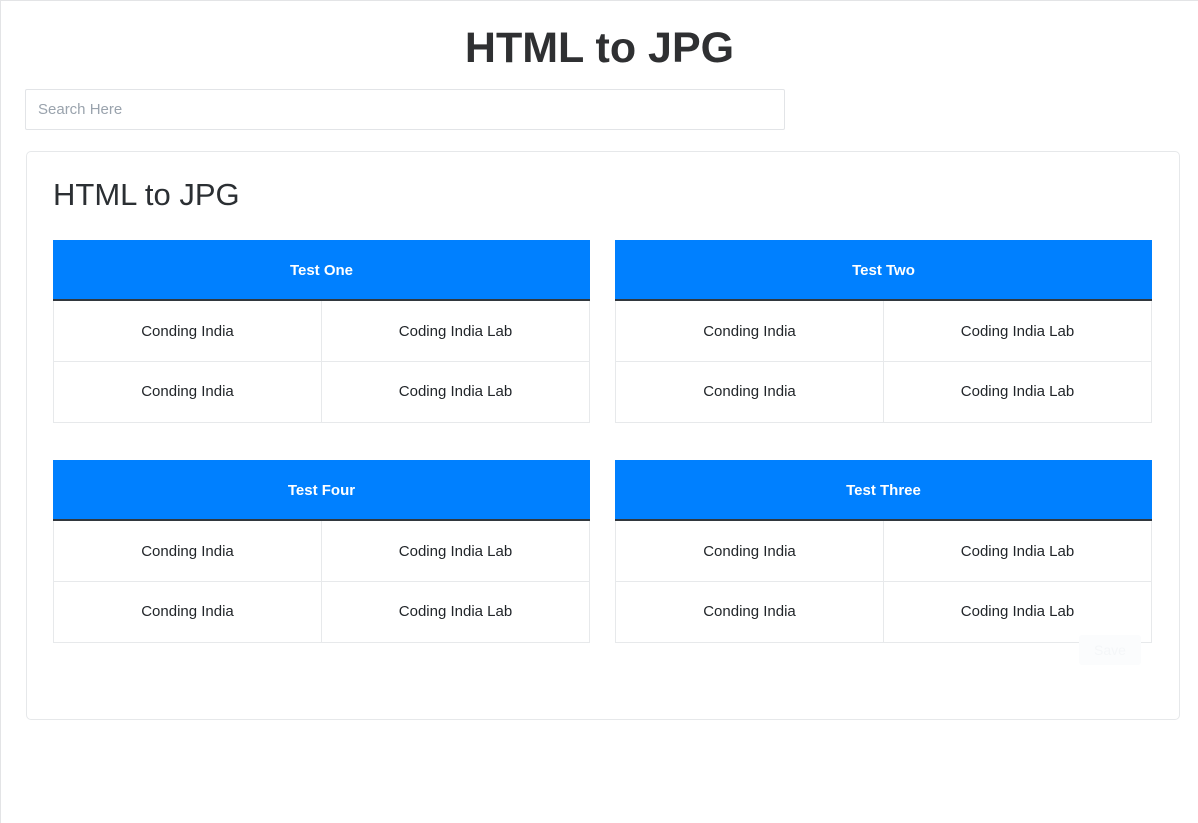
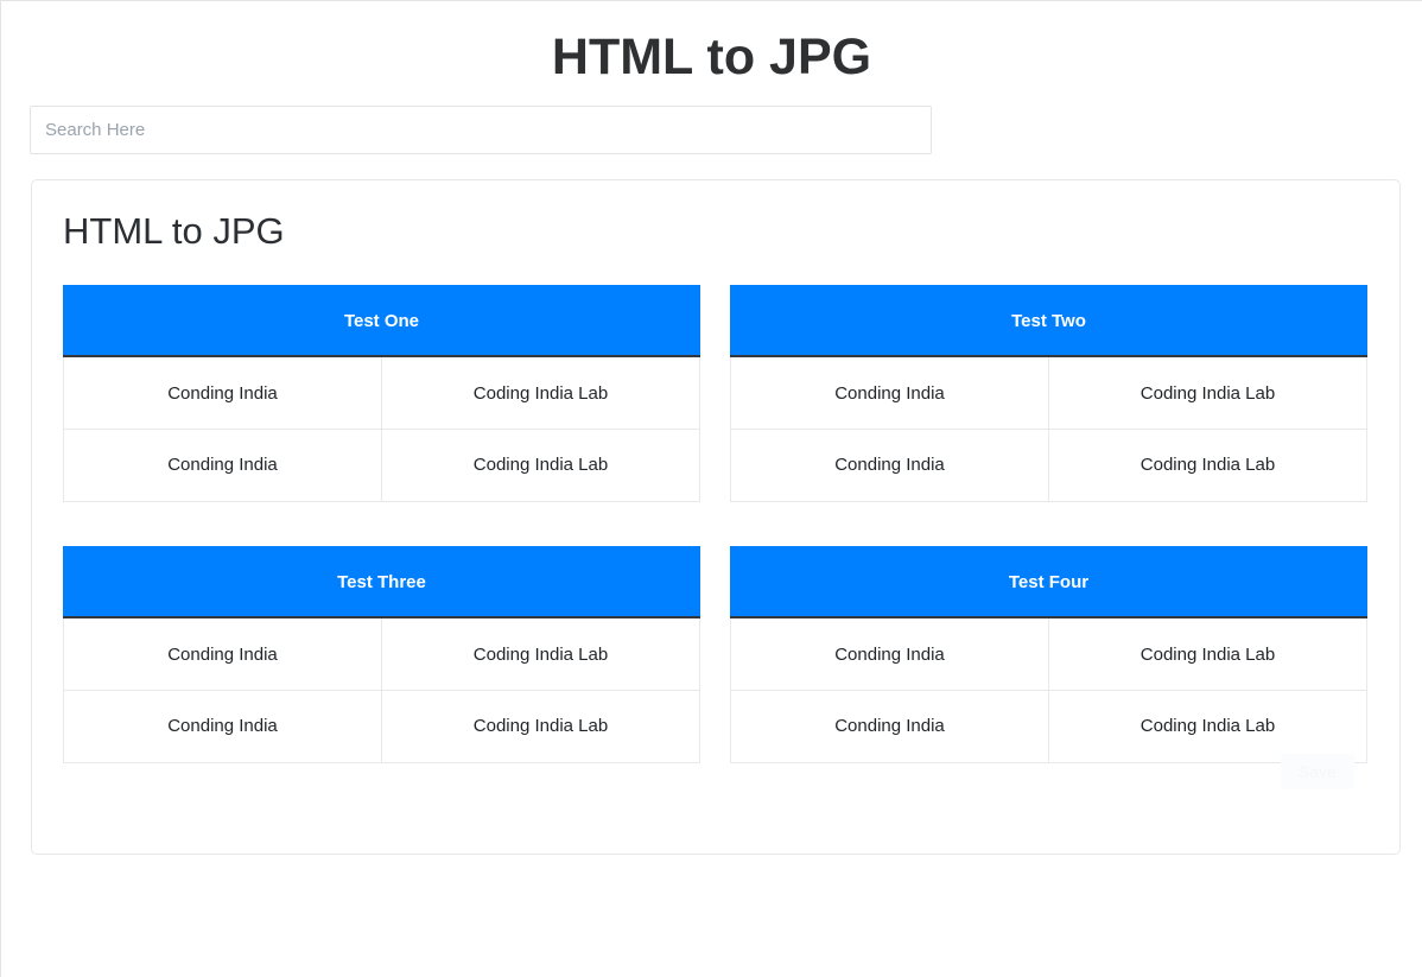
  HTML to JPG
  Search Here
  HTML to JPG
  Test One
  Conding India	Coding India Lab
  Conding India	Coding India Lab
  Test Two
  Conding India	Coding India Lab
  Conding India	Coding India Lab
- Test Four
+ Test Three
  Conding India	Coding India Lab
  Conding India	Coding India Lab
- Test Three
+ Test Four
  Conding India	Coding India Lab
  Conding India	Coding India Lab
